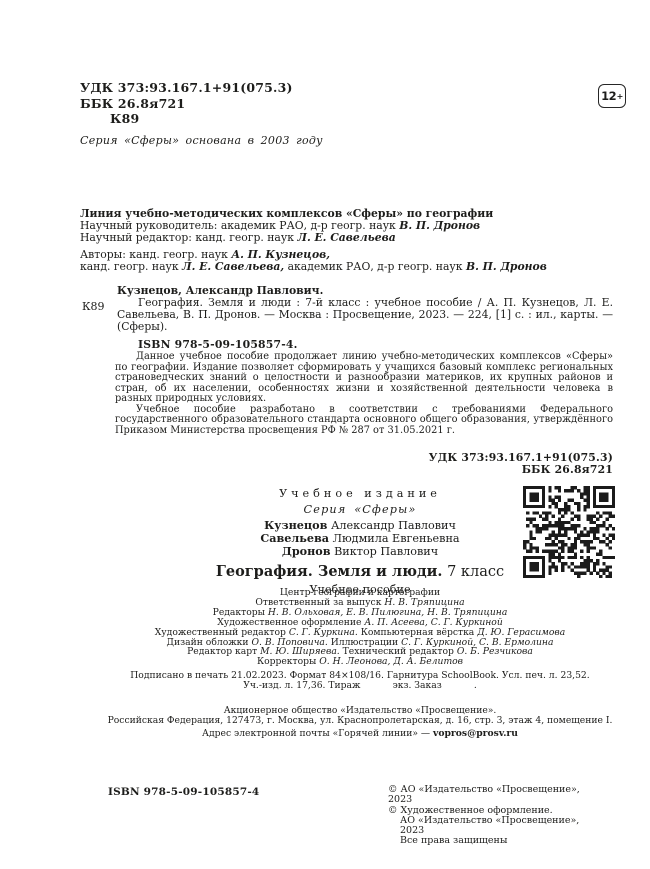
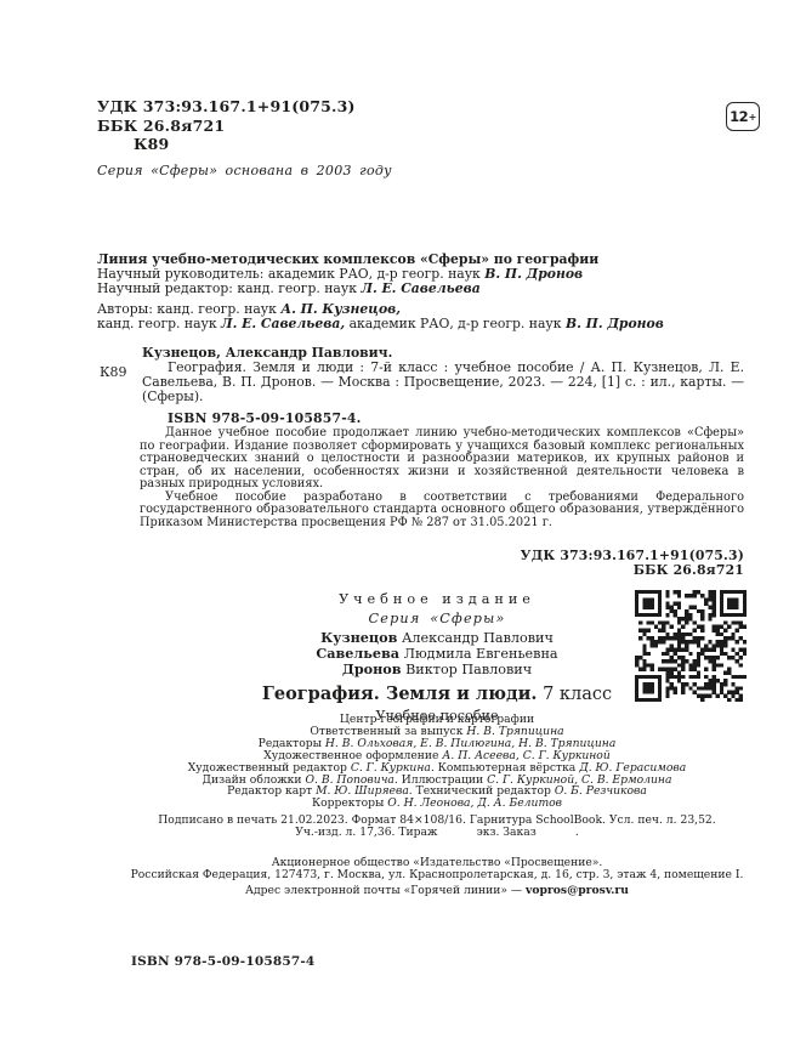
  УДК 373:93.167.1+91(075.3)
  ББК 26.8я721
  К89
  12
  +
  Серия «Сферы» основана в 2003 году
  Линия учебно-методических комплексов «Сферы» по географии
  Научный руководитель: академик РАО, д-р геогр. наук В. П. Дронов
  Научный редактор: канд. геогр. наук Л. Е. Савельева
  Авторы: канд. геогр. наук А. П. Кузнецов,
  канд. геогр. наук Л. Е. Савельева, академик РАО, д-р геогр. наук В. П. Дронов
  К89
  Кузнецов, Александр Павлович.
  География. Земля и люди : 7-й класс : учебное пособие / А. П. Кузнецов, Л. Е. Савельева, В. П. Дронов. — Москва : Просвещение, 2023. — 224, [1] с. : ил., карты. — (Сферы).
  ISBN 978-5-09-105857-4.
  Данное учебное пособие продолжает линию учебно-методических комплексов «Сферы» по географии. Издание позволяет сформировать у учащихся базовый комплекс региональных страноведческих знаний о целостности и разнообразии материков, их крупных районов и стран, об их населении, особенностях жизни и хозяйственной деятельности человека в разных природных условиях.
  Учебное пособие разработано в соответствии с требованиями Федерального государственного образовательного стандарта основного общего образования, утверждённого Приказом Министерства просвещения РФ № 287 от 31.05.2021 г.
  УДК 373:93.167.1+91(075.3)
  ББК 26.8я721
  Учебное издание
  Серия «Сферы»
  Кузнецов Александр Павлович
  Савельева Людмила Евгеньевна
  Дронов Виктор Павлович
  География. Земля и люди. 7 класс
  Учебное пособие
  Центр географии и картографии
  Ответственный за выпуск Н. В. Тряпицина
  Редакторы Н. В. Ольховая, Е. В. Пилюгина, Н. В. Тряпицина
  Художественное оформление А. П. Асеева, С. Г. Куркиной
  Художественный редактор С. Г. Куркина. Компьютерная вёрстка Д. Ю. Герасимова
  Дизайн обложки О. В. Поповича. Иллюстрации С. Г. Куркиной, С. В. Ермолина
  Редактор карт М. Ю. Ширяева. Технический редактор О. Б. Резчикова
  Корректоры О. Н. Леонова, Д. А. Белитов
  Подписано в печать 21.02.2023. Формат 84×108/16. Гарнитура SchoolBook. Усл. печ. л. 23,52.
  Уч.-изд. л. 17,36. Тираж экз. Заказ .
  Акционерное общество «Издательство «Просвещение».
  Российская Федерация, 127473, г. Москва, ул. Краснопролетарская, д. 16, стр. 3, этаж 4, помещение I.
  Адрес электронной почты «Горячей линии» — vopros@prosv.ru
  ISBN 978-5-09-105857-4
- © АО «Издательство «Просвещение», 2023
- © Художественное оформление.
- АО «Издательство «Просвещение», 2023
- Все права защищены
